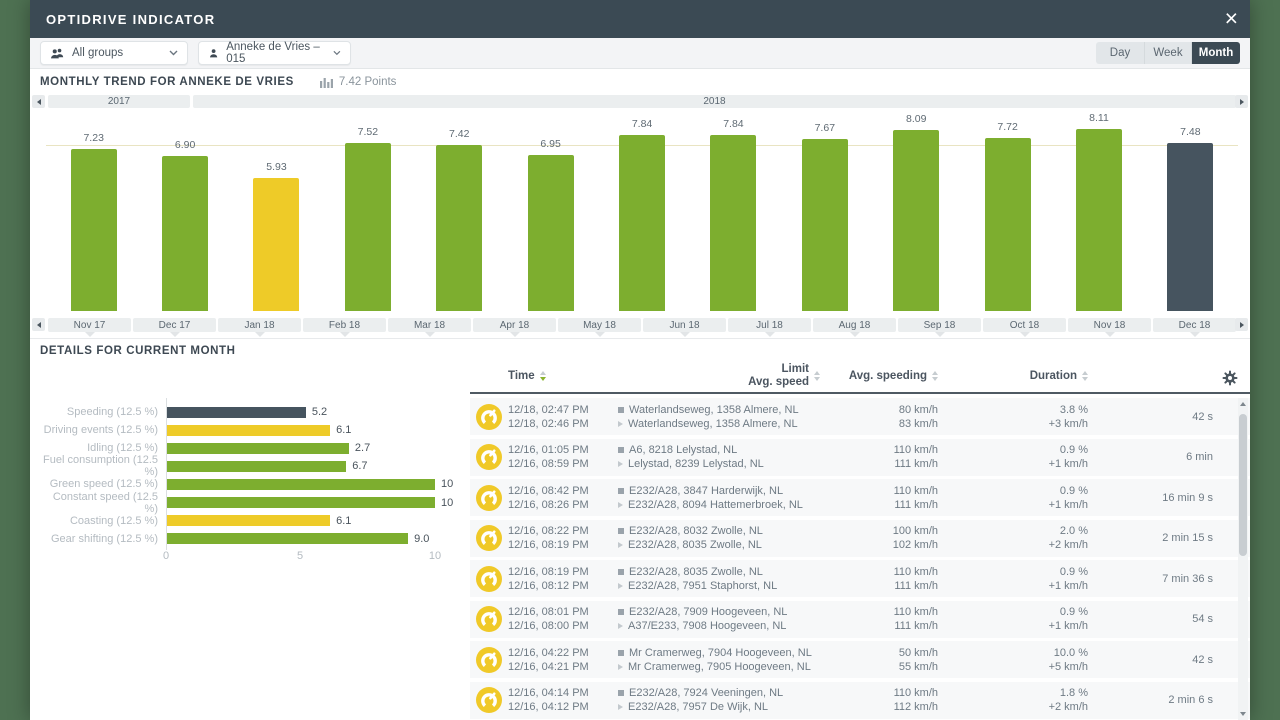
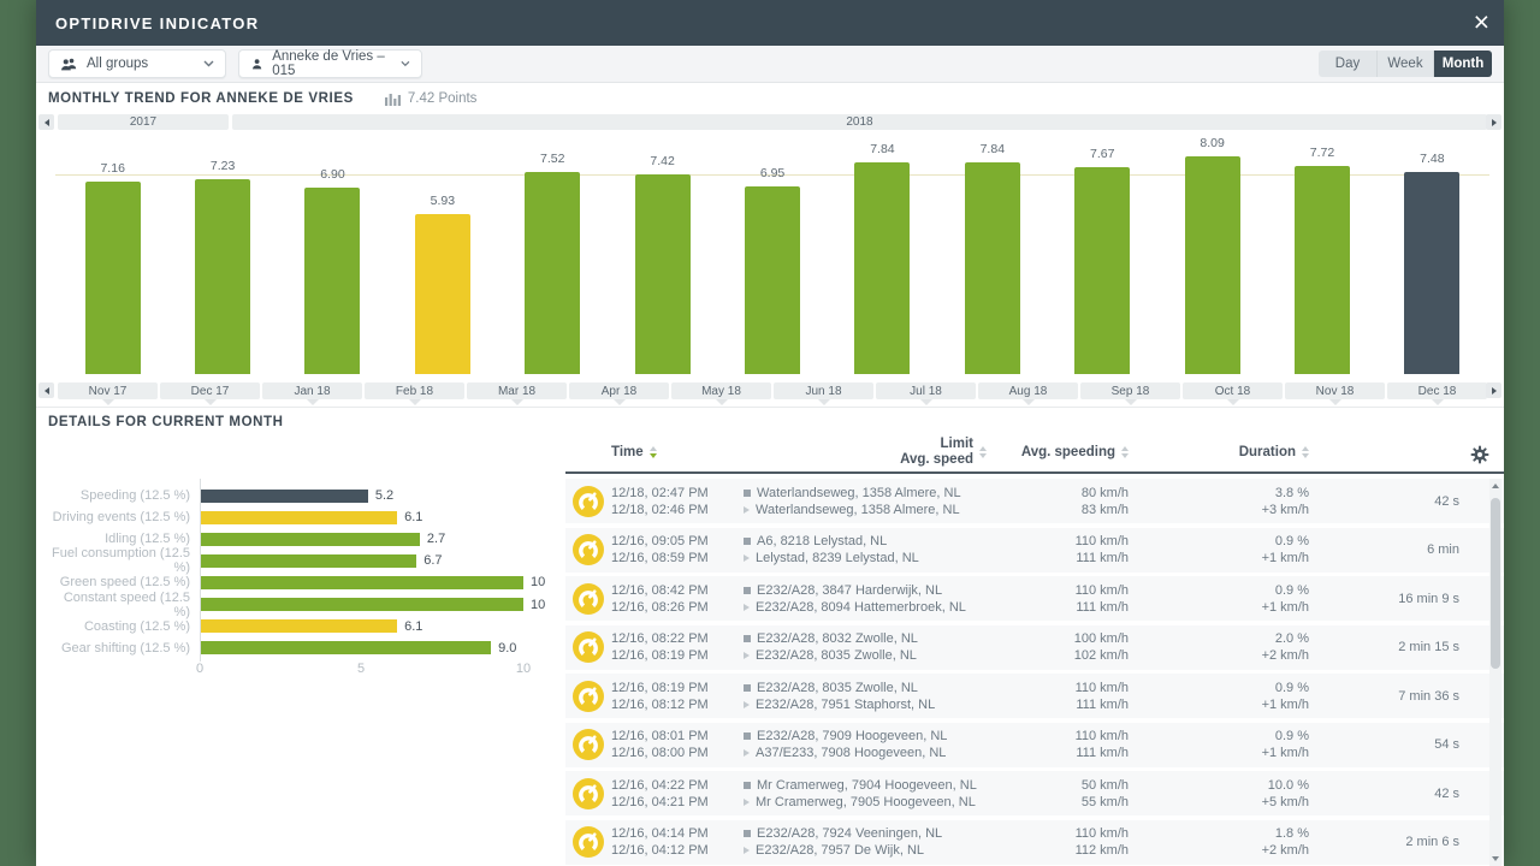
  OPTIDRIVE INDICATOR
  ×
  All groups
  Anneke de Vries – 015
  Day
  Week
  Month
  MONTHLY TREND FOR ANNEKE DE VRIES
  7.42 Points
  2017
  2018
+ 7.16
  7.23
  6.90
  5.93
  7.52
  7.42
  6.95
  7.84
  7.84
  7.67
  8.09
  7.72
- 8.11
  7.48
  Nov 17
  Dec 17
  Jan 18
  Feb 18
  Mar 18
  Apr 18
  May 18
  Jun 18
  Jul 18
  Aug 18
  Sep 18
  Oct 18
  Nov 18
  Dec 18
  DETAILS FOR CURRENT MONTH
  Speeding (12.5 %)
  5.2
  Driving events (12.5 %)
  6.1
  Idling (12.5 %)
  2.7
  Fuel consumption (12.5 %)
  6.7
  Green speed (12.5 %)
  10
  Constant speed (12.5 %)
  10
  Coasting (12.5 %)
  6.1
  Gear shifting (12.5 %)
  9.0
  0
  5
  10
  Time
  Limit
  Avg. speed
  Avg. speeding
  Duration
  12/18, 02:47 PM
  12/18, 02:46 PM
  Waterlandseweg, 1358 Almere, NL
  Waterlandseweg, 1358 Almere, NL
  80 km/h
  83 km/h
  3.8 %
  +3 km/h
  42 s
- 12/16, 01:05 PM
+ 12/16, 09:05 PM
  12/16, 08:59 PM
  A6, 8218 Lelystad, NL
  Lelystad, 8239 Lelystad, NL
  110 km/h
  111 km/h
  0.9 %
  +1 km/h
  6 min
  12/16, 08:42 PM
  12/16, 08:26 PM
  E232/A28, 3847 Harderwijk, NL
  E232/A28, 8094 Hattemerbroek, NL
  110 km/h
  111 km/h
  0.9 %
  +1 km/h
  16 min 9 s
  12/16, 08:22 PM
  12/16, 08:19 PM
  E232/A28, 8032 Zwolle, NL
  E232/A28, 8035 Zwolle, NL
  100 km/h
  102 km/h
  2.0 %
  +2 km/h
  2 min 15 s
  12/16, 08:19 PM
  12/16, 08:12 PM
  E232/A28, 8035 Zwolle, NL
  E232/A28, 7951 Staphorst, NL
  110 km/h
  111 km/h
  0.9 %
  +1 km/h
  7 min 36 s
  12/16, 08:01 PM
  12/16, 08:00 PM
  E232/A28, 7909 Hoogeveen, NL
  A37/E233, 7908 Hoogeveen, NL
  110 km/h
  111 km/h
  0.9 %
  +1 km/h
  54 s
  12/16, 04:22 PM
  12/16, 04:21 PM
  Mr Cramerweg, 7904 Hoogeveen, NL
  Mr Cramerweg, 7905 Hoogeveen, NL
  50 km/h
  55 km/h
  10.0 %
  +5 km/h
  42 s
  12/16, 04:14 PM
  12/16, 04:12 PM
  E232/A28, 7924 Veeningen, NL
  E232/A28, 7957 De Wijk, NL
  110 km/h
  112 km/h
  1.8 %
  +2 km/h
  2 min 6 s
